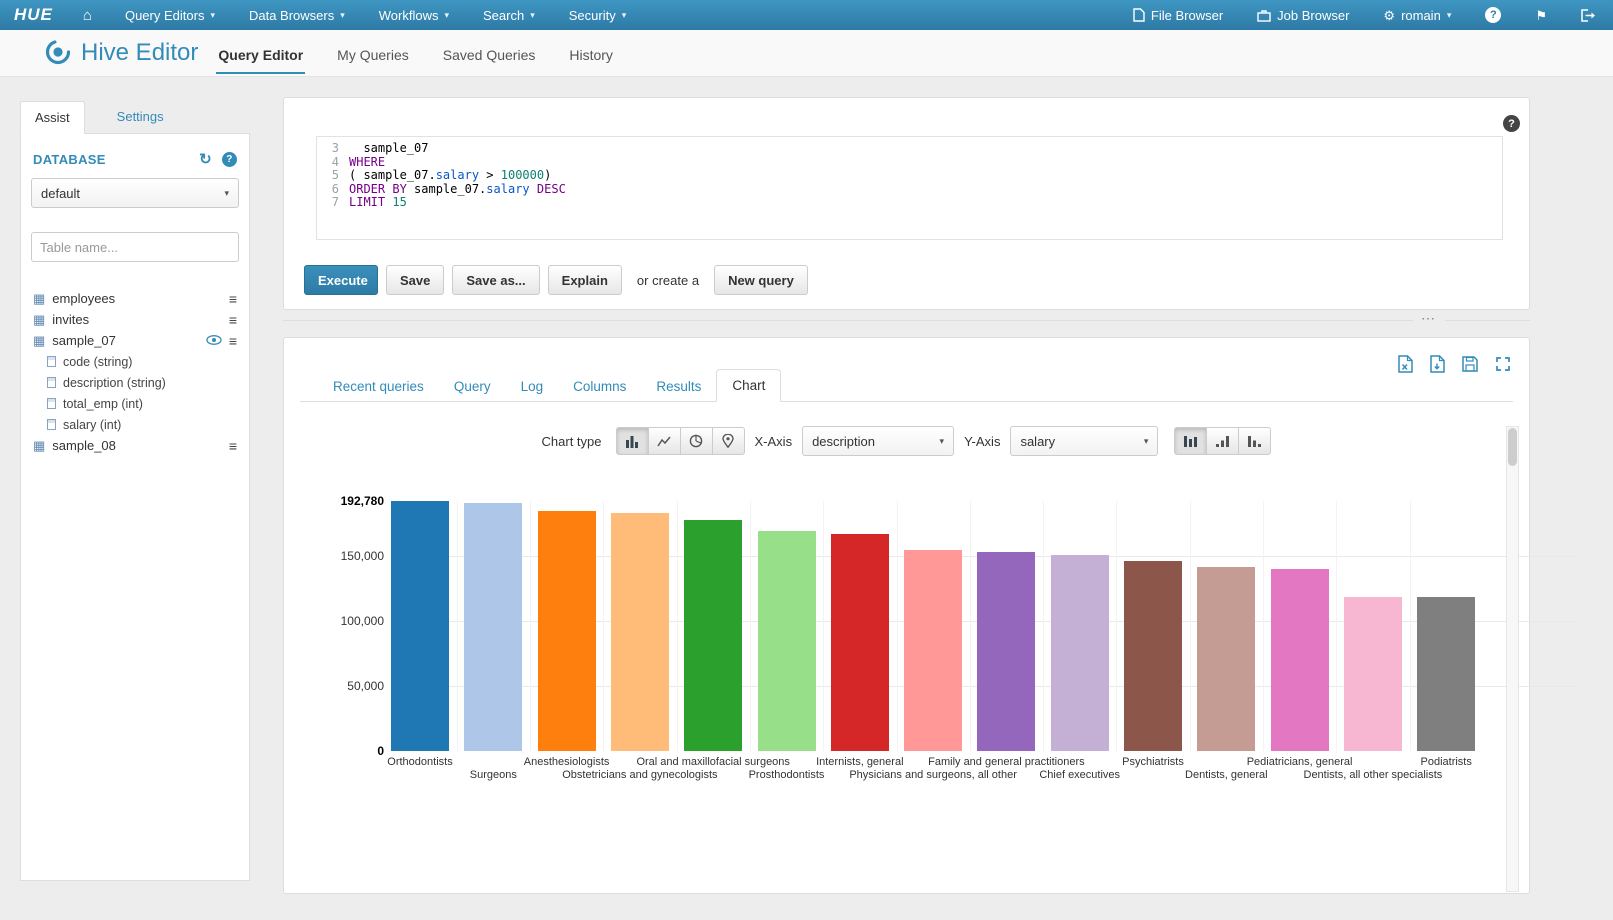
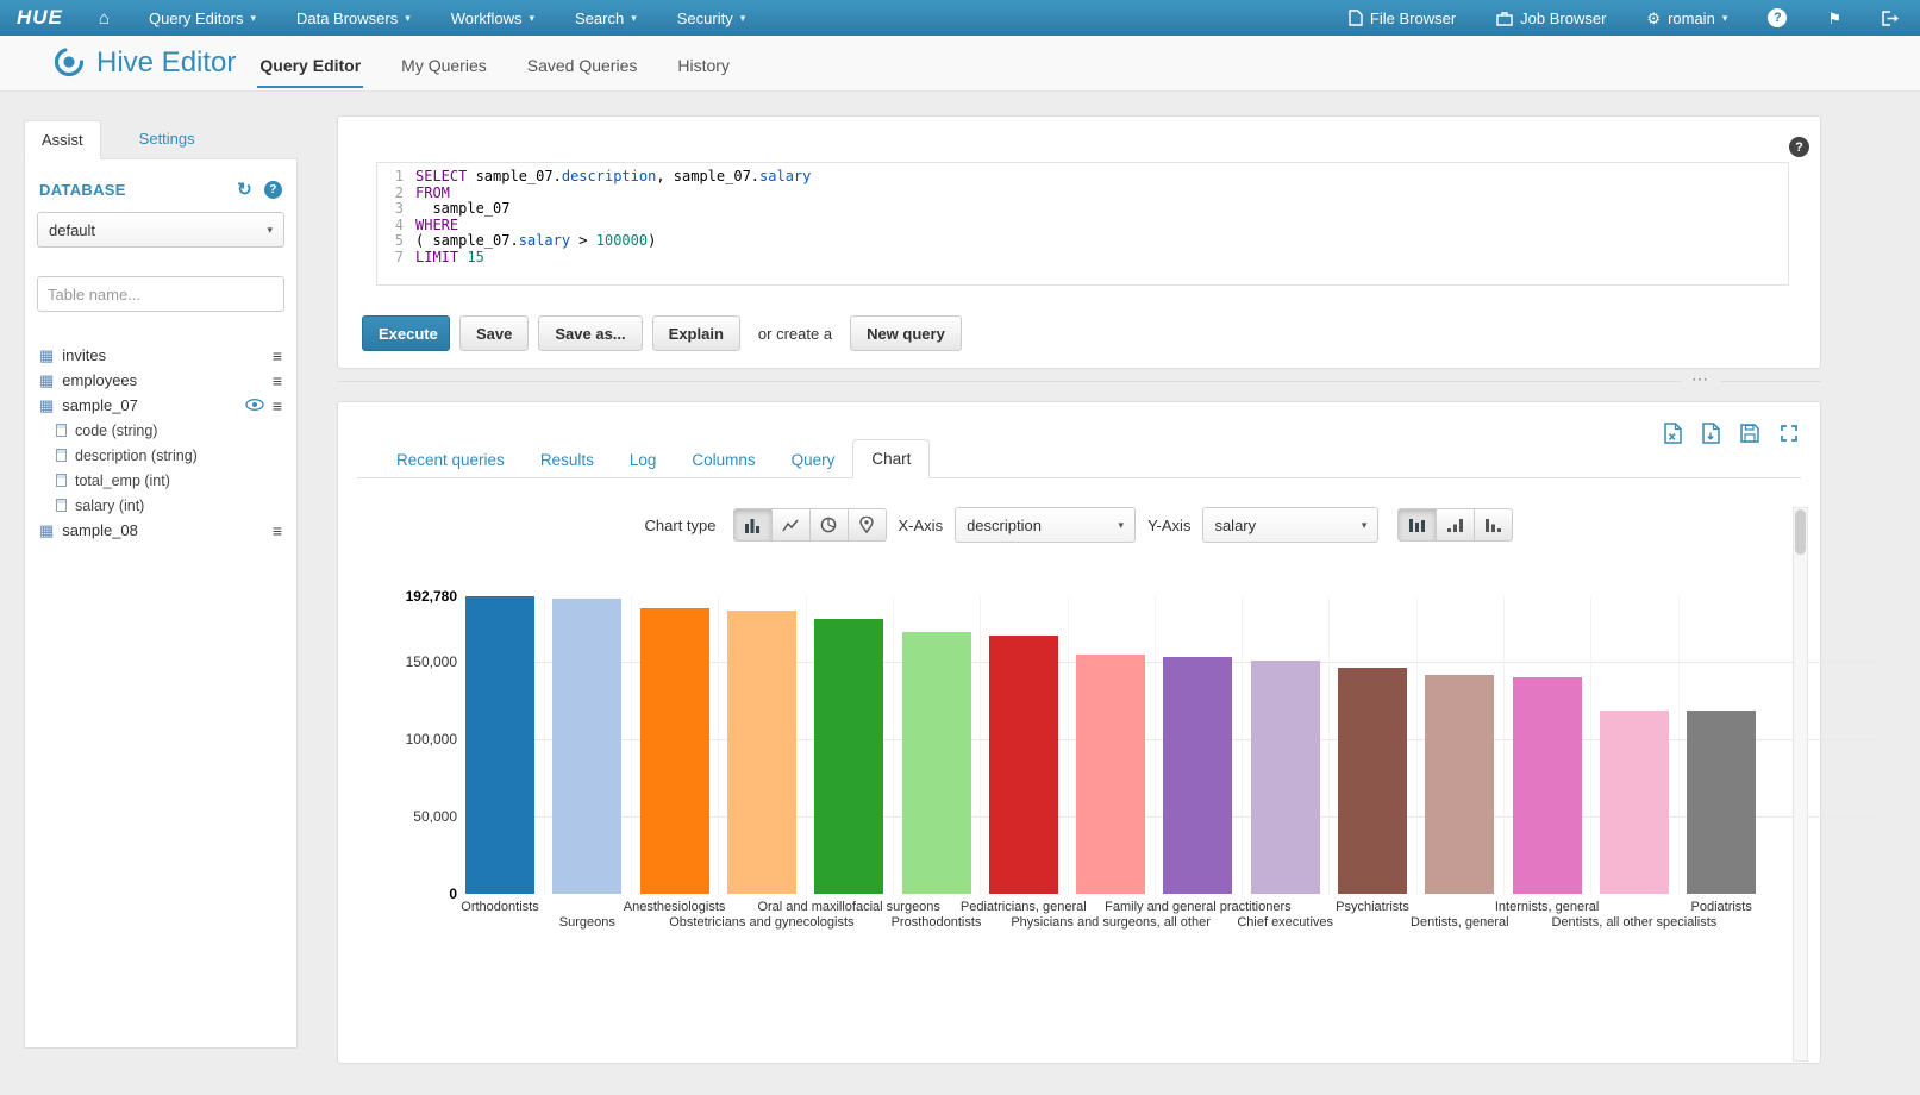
  HUE
  ⌂
  Query Editors
  ▾
  Data Browsers
  ▾
  Workflows
  ▾
  Search
  ▾
  Security
  ▾
  File Browser
  Job Browser
  ⚙
  romain
  ▾
  ?
  ⚑
  Hive Editor
  Query Editor
  My Queries
  Saved Queries
  History
  Assist
  Settings
  DATABASE
  ↻
  ?
  default
  ▾
  Table name...
  ▦
- employees
+ invites
  ≡
  ▦
- invites
+ employees
  ≡
  ▦
  sample_07
  ≡
  code (string)
  description (string)
  total_emp (int)
  salary (int)
  ▦
  sample_08
  ≡
  ?
+ 1
+ SELECT sample_07.description, sample_07.salary
+ 2
+ FROM
  3
  sample_07
  4
  WHERE
  5
  ( sample_07.salary > 100000)
- 6
- ORDER BY sample_07.salary DESC
  7
  LIMIT 15
  Execute
  Save
  Save as...
  Explain
  or create a
  New query
  ⋯
  Recent queries
- Query
+ Results
  Log
  Columns
- Results
+ Query
  Chart
  Chart type
  X-Axis
  description
  ▾
  Y-Axis
  salary
  ▾
  192,780
  150,000
  100,000
  50,000
  0
  Orthodontists
  Surgeons
  Anesthesiologists
  Obstetricians and gynecologists
  Oral and maxillofacial surgeons
  Prosthodontists
- Internists, general
+ Pediatricians, general
  Physicians and surgeons, all other
  Family and general practitioners
  Chief executives
  Psychiatrists
  Dentists, general
- Pediatricians, general
+ Internists, general
  Dentists, all other specialists
  Podiatrists
